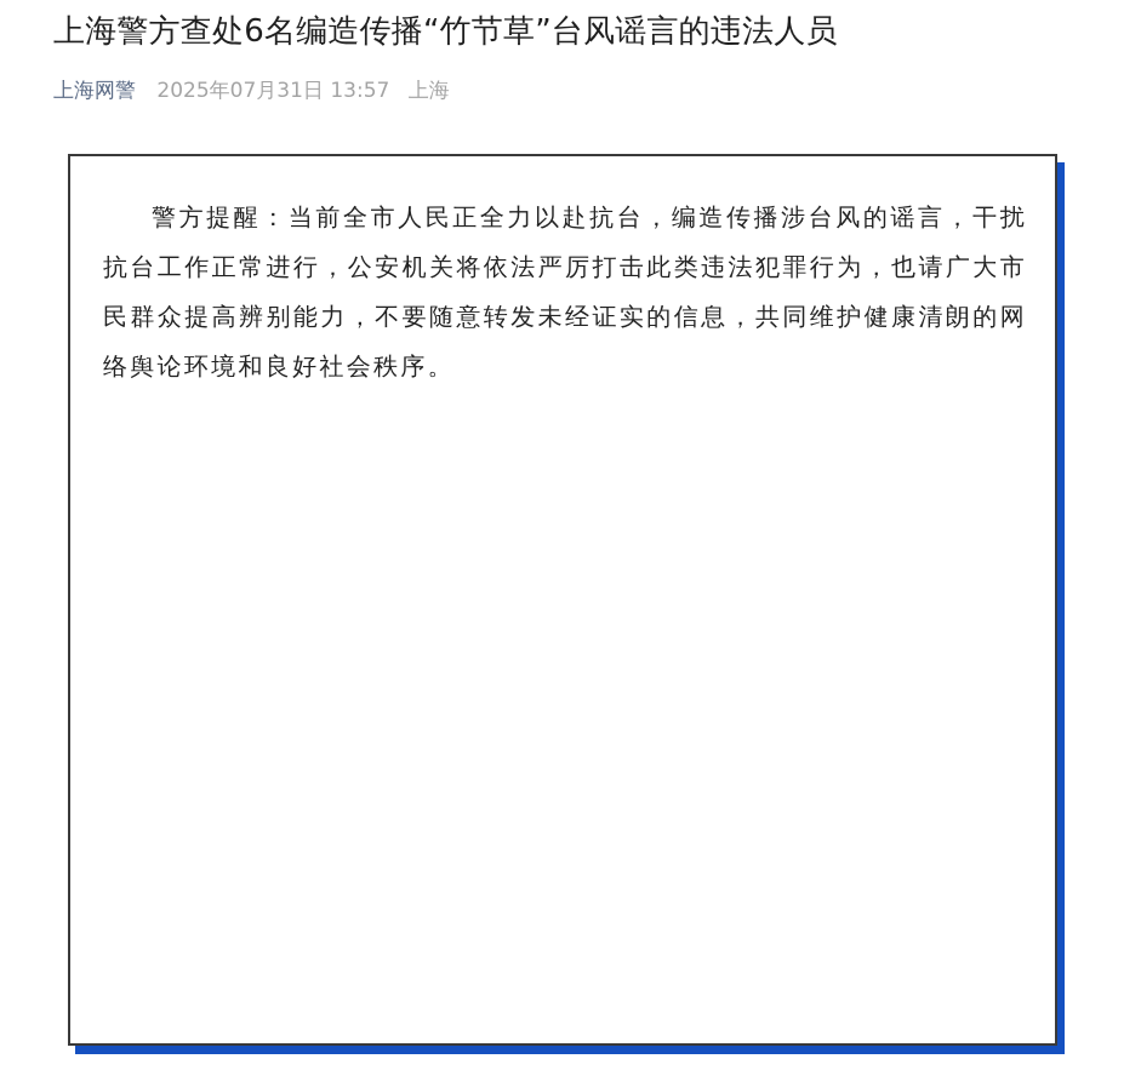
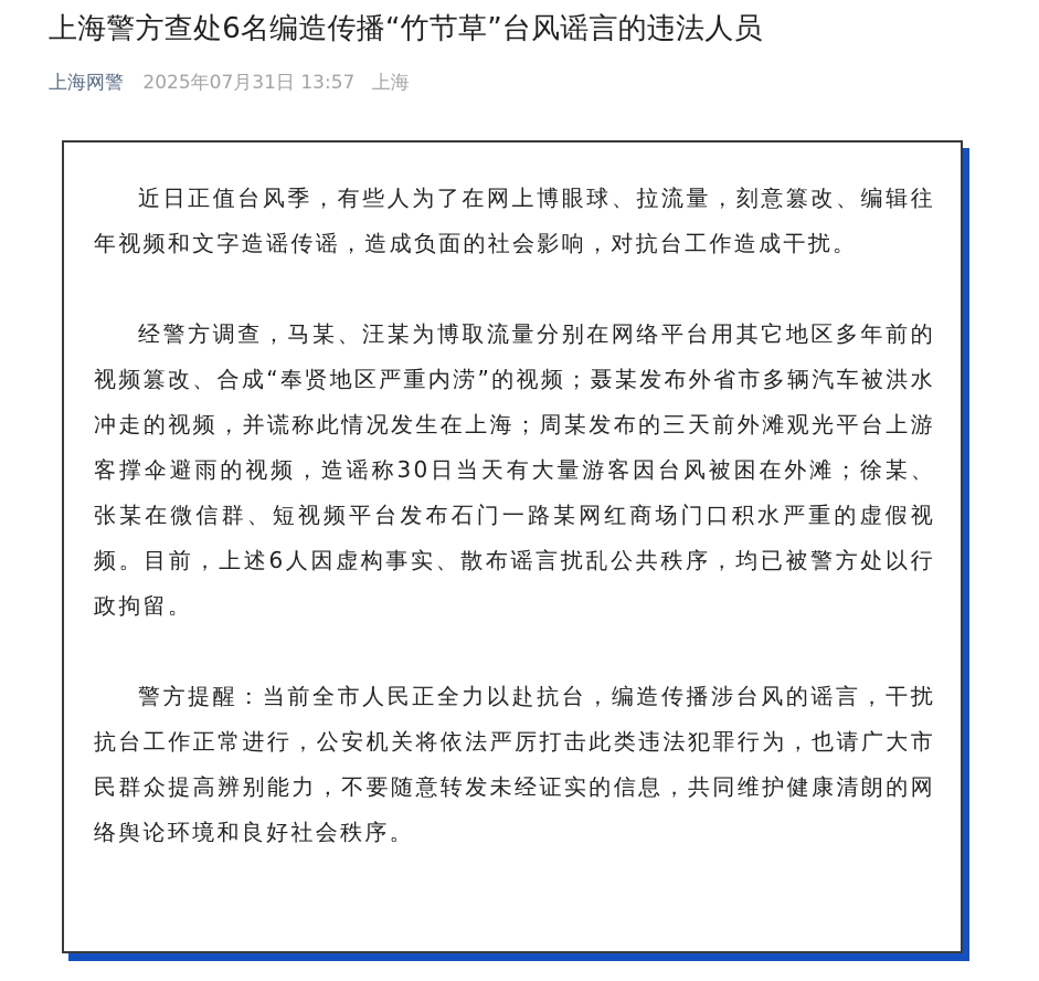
  上海警方查处6名编造传播“竹节草”台风谣言的违法人员
  上海网警 2025年07月31日 13:57 上海
+ 近日正值台风季，有些人为了在网上博眼球、拉流量，刻意篡改、编辑往年视频和文字造谣传谣，造成负面的社会影响，对抗台工作造成干扰。
+ 经警方调查，马某、汪某为博取流量分别在网络平台用其它地区多年前的视频篡改、合成“奉贤地区严重内涝”的视频；聂某发布外省市多辆汽车被洪水冲走的视频，并谎称此情况发生在上海；周某发布的三天前外滩观光平台上游客撑伞避雨的视频，造谣称30日当天有大量游客因台风被困在外滩；徐某、张某在微信群、短视频平台发布石门一路某网红商场门口积水严重的虚假视频。目前，上述6人因虚构事实、散布谣言扰乱公共秩序，均已被警方处以行政拘留。
  警方提醒：当前全市人民正全力以赴抗台，编造传播涉台风的谣言，干扰抗台工作正常进行，公安机关将依法严厉打击此类违法犯罪行为，也请广大市民群众提高辨别能力，不要随意转发未经证实的信息，共同维护健康清朗的网络舆论环境和良好社会秩序。
